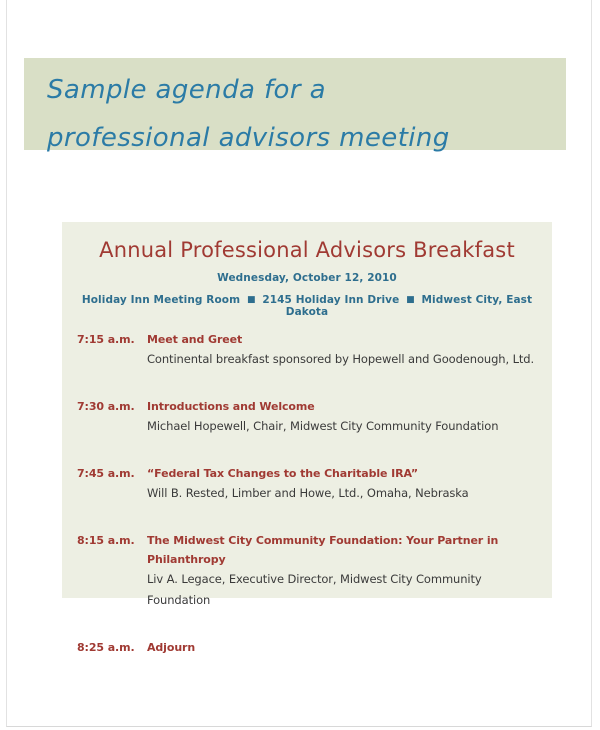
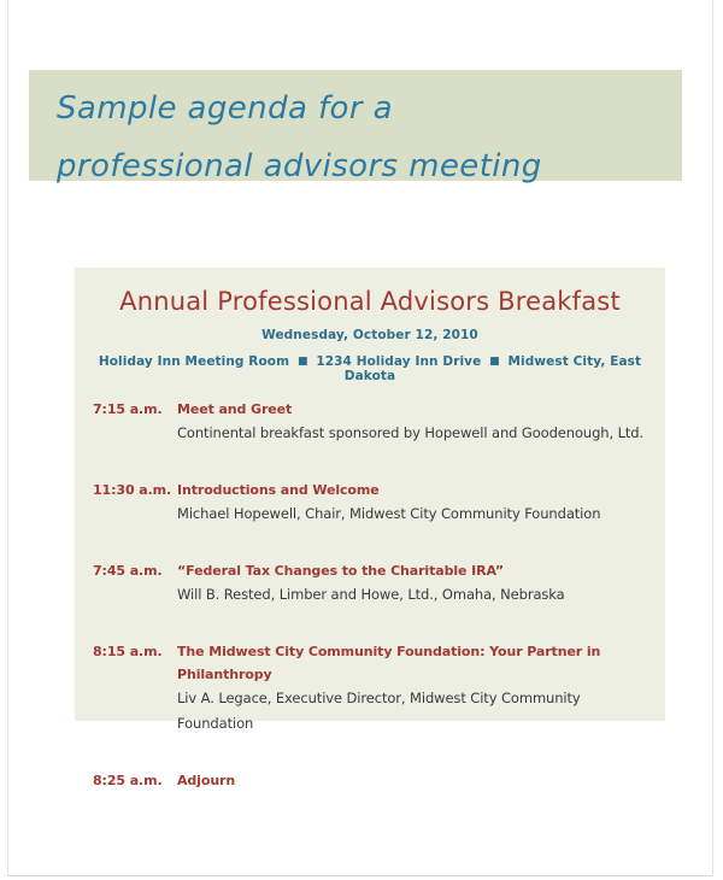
  Sample agenda for a
  professional advisors meeting
  Annual Professional Advisors Breakfast
  Wednesday, October 12, 2010
- Holiday Inn Meeting Room ■ 2145 Holiday Inn Drive ■ Midwest City, East Dakota
+ Holiday Inn Meeting Room ■ 1234 Holiday Inn Drive ■ Midwest City, East Dakota
  7:15 a.m.
  Meet and Greet
  Continental breakfast sponsored by Hopewell and Goodenough, Ltd.
- 7:30 a.m.
+ 11:30 a.m.
  Introductions and Welcome
  Michael Hopewell, Chair, Midwest City Community Foundation
  7:45 a.m.
  “Federal Tax Changes to the Charitable IRA”
  Will B. Rested, Limber and Howe, Ltd., Omaha, Nebraska
  8:15 a.m.
  The Midwest City Community Foundation: Your Partner in Philanthropy
  Liv A. Legace, Executive Director, Midwest City Community Foundation
  8:25 a.m.
  Adjourn
